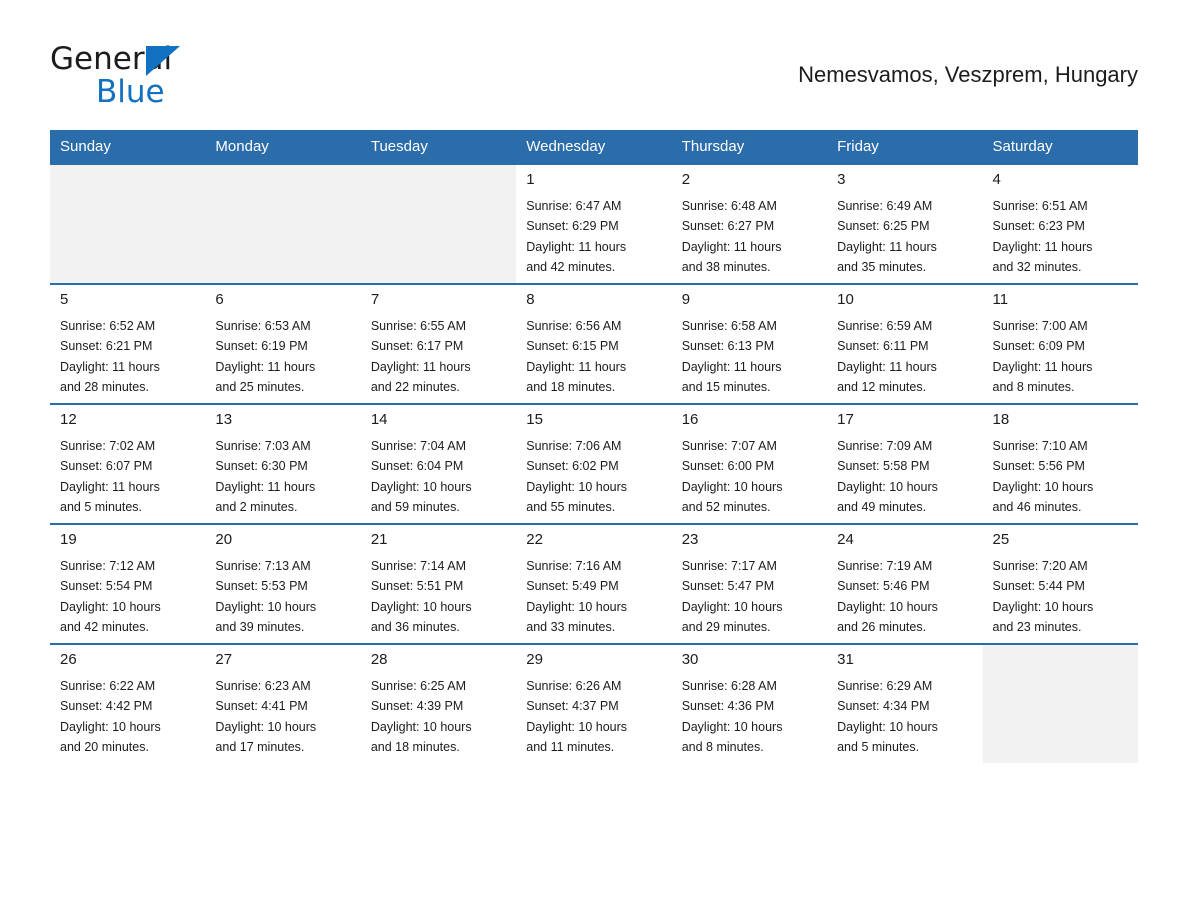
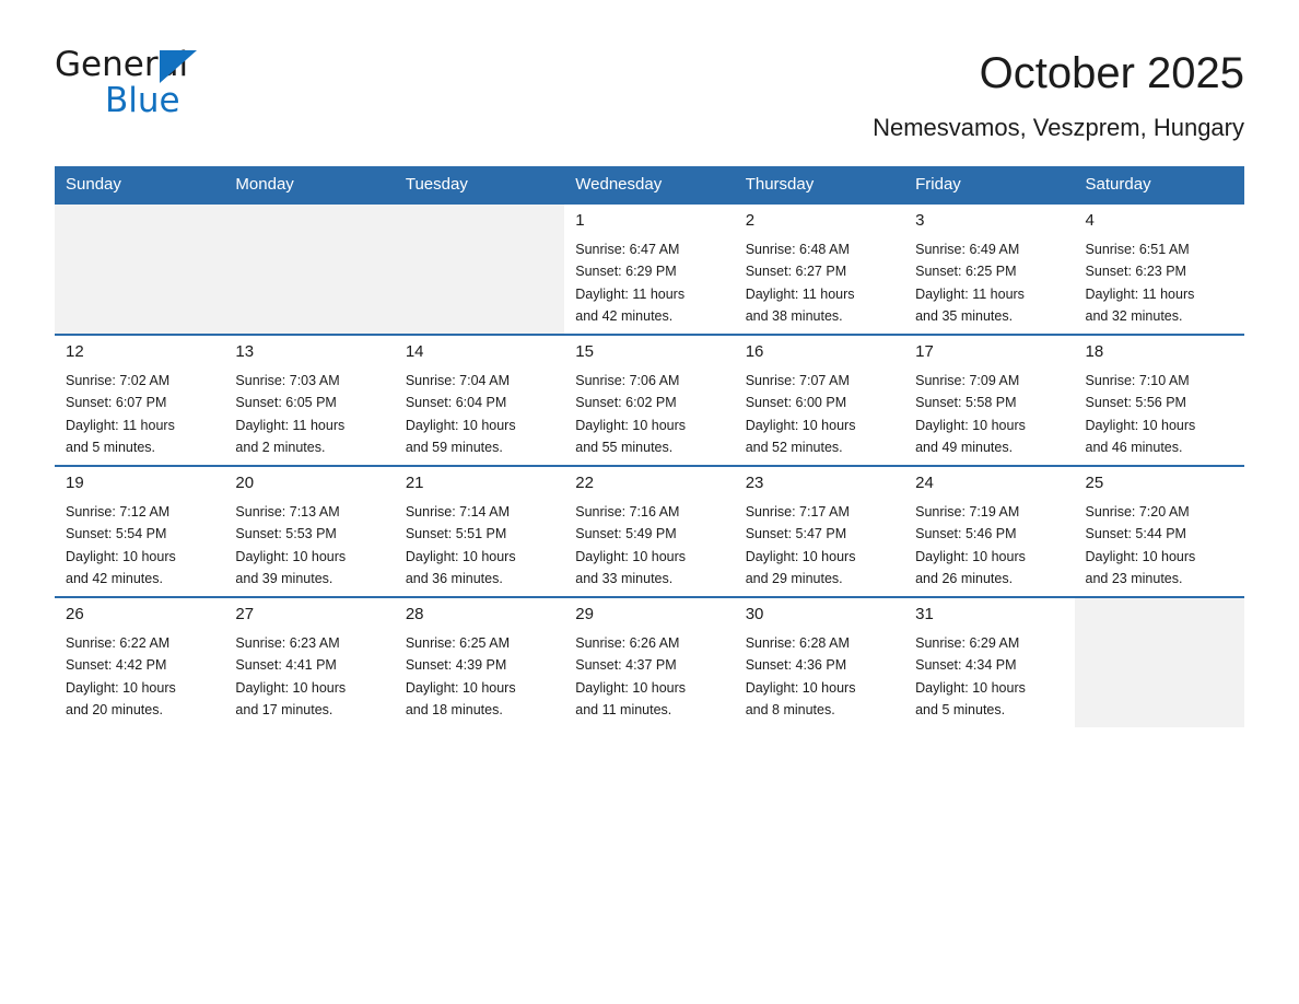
  General
  Blue
+ October 2025
  Nemesvamos, Veszprem, Hungary
  Sunday	Monday	Tuesday	Wednesday	Thursday	Friday	Saturday
  			1Sunrise: 6:47 AMSunset: 6:29 PMDaylight: 11 hoursand 42 minutes.	2Sunrise: 6:48 AMSunset: 6:27 PMDaylight: 11 hoursand 38 minutes.	3Sunrise: 6:49 AMSunset: 6:25 PMDaylight: 11 hoursand 35 minutes.	4Sunrise: 6:51 AMSunset: 6:23 PMDaylight: 11 hoursand 32 minutes.
- 5Sunrise: 6:52 AMSunset: 6:21 PMDaylight: 11 hoursand 28 minutes.	6Sunrise: 6:53 AMSunset: 6:19 PMDaylight: 11 hoursand 25 minutes.	7Sunrise: 6:55 AMSunset: 6:17 PMDaylight: 11 hoursand 22 minutes.	8Sunrise: 6:56 AMSunset: 6:15 PMDaylight: 11 hoursand 18 minutes.	9Sunrise: 6:58 AMSunset: 6:13 PMDaylight: 11 hoursand 15 minutes.	10Sunrise: 6:59 AMSunset: 6:11 PMDaylight: 11 hoursand 12 minutes.	11Sunrise: 7:00 AMSunset: 6:09 PMDaylight: 11 hoursand 8 minutes.
- 12Sunrise: 7:02 AMSunset: 6:07 PMDaylight: 11 hoursand 5 minutes.	13Sunrise: 7:03 AMSunset: 6:30 PMDaylight: 11 hoursand 2 minutes.	14Sunrise: 7:04 AMSunset: 6:04 PMDaylight: 10 hoursand 59 minutes.	15Sunrise: 7:06 AMSunset: 6:02 PMDaylight: 10 hoursand 55 minutes.	16Sunrise: 7:07 AMSunset: 6:00 PMDaylight: 10 hoursand 52 minutes.	17Sunrise: 7:09 AMSunset: 5:58 PMDaylight: 10 hoursand 49 minutes.	18Sunrise: 7:10 AMSunset: 5:56 PMDaylight: 10 hoursand 46 minutes.
+ 12Sunrise: 7:02 AMSunset: 6:07 PMDaylight: 11 hoursand 5 minutes.	13Sunrise: 7:03 AMSunset: 6:05 PMDaylight: 11 hoursand 2 minutes.	14Sunrise: 7:04 AMSunset: 6:04 PMDaylight: 10 hoursand 59 minutes.	15Sunrise: 7:06 AMSunset: 6:02 PMDaylight: 10 hoursand 55 minutes.	16Sunrise: 7:07 AMSunset: 6:00 PMDaylight: 10 hoursand 52 minutes.	17Sunrise: 7:09 AMSunset: 5:58 PMDaylight: 10 hoursand 49 minutes.	18Sunrise: 7:10 AMSunset: 5:56 PMDaylight: 10 hoursand 46 minutes.
  19Sunrise: 7:12 AMSunset: 5:54 PMDaylight: 10 hoursand 42 minutes.	20Sunrise: 7:13 AMSunset: 5:53 PMDaylight: 10 hoursand 39 minutes.	21Sunrise: 7:14 AMSunset: 5:51 PMDaylight: 10 hoursand 36 minutes.	22Sunrise: 7:16 AMSunset: 5:49 PMDaylight: 10 hoursand 33 minutes.	23Sunrise: 7:17 AMSunset: 5:47 PMDaylight: 10 hoursand 29 minutes.	24Sunrise: 7:19 AMSunset: 5:46 PMDaylight: 10 hoursand 26 minutes.	25Sunrise: 7:20 AMSunset: 5:44 PMDaylight: 10 hoursand 23 minutes.
  26Sunrise: 6:22 AMSunset: 4:42 PMDaylight: 10 hoursand 20 minutes.	27Sunrise: 6:23 AMSunset: 4:41 PMDaylight: 10 hoursand 17 minutes.	28Sunrise: 6:25 AMSunset: 4:39 PMDaylight: 10 hoursand 18 minutes.	29Sunrise: 6:26 AMSunset: 4:37 PMDaylight: 10 hoursand 11 minutes.	30Sunrise: 6:28 AMSunset: 4:36 PMDaylight: 10 hoursand 8 minutes.	31Sunrise: 6:29 AMSunset: 4:34 PMDaylight: 10 hoursand 5 minutes.
